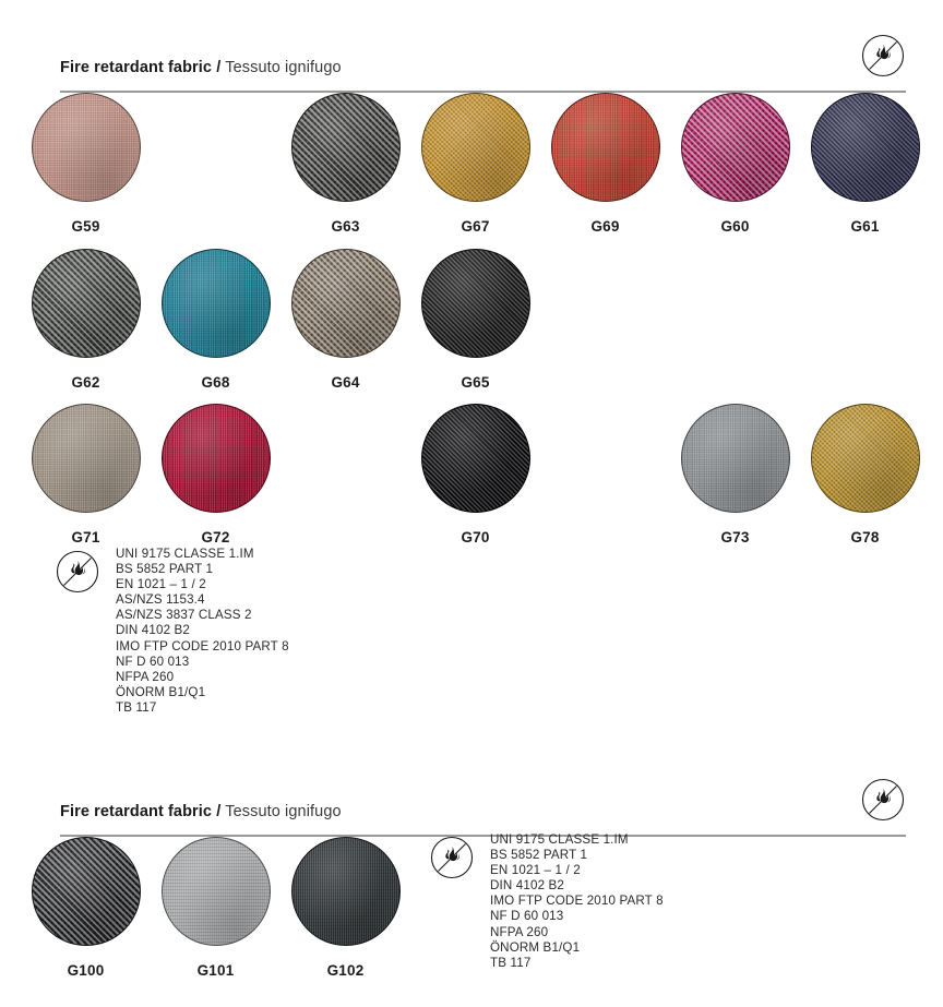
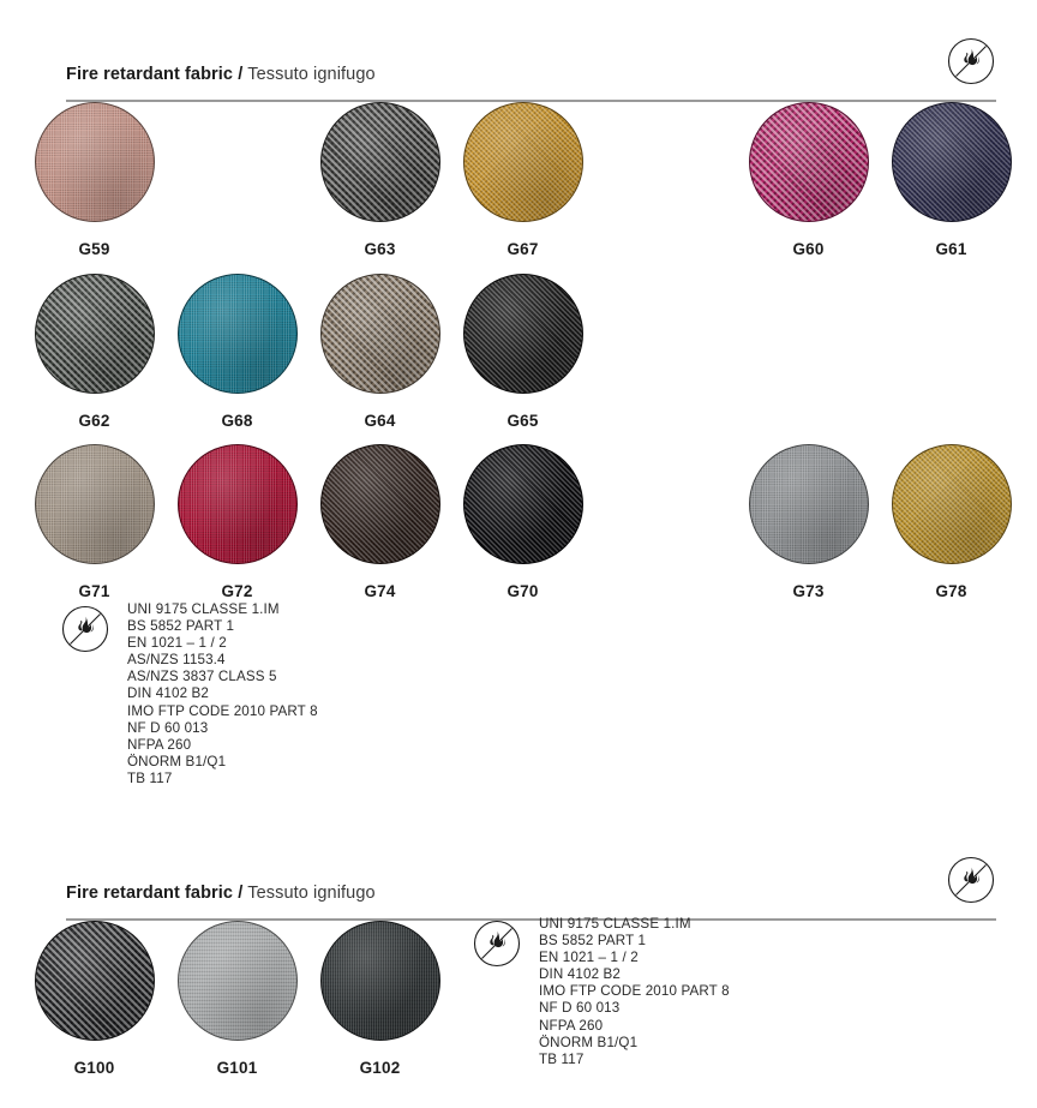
  Fire retardant fabric / Tessuto ignifugo
  G59
  G63
  G67
- G69
  G60
  G61
  G62
  G68
  G64
  G65
  G71
  G72
+ G74
  G70
  G73
  G78
  UNI 9175 CLASSE 1.IM
  BS 5852 PART 1
  EN 1021 – 1 / 2
  AS/NZS 1153.4
- AS/NZS 3837 CLASS 2
+ AS/NZS 3837 CLASS 5
  DIN 4102 B2
  IMO FTP CODE 2010 PART 8
  NF D 60 013
  NFPA 260
  ÖNORM B1/Q1
  TB 117
  Fire retardant fabric / Tessuto ignifugo
  G100
  G101
  G102
  UNI 9175 CLASSE 1.IM
  BS 5852 PART 1
  EN 1021 – 1 / 2
  DIN 4102 B2
  IMO FTP CODE 2010 PART 8
  NF D 60 013
  NFPA 260
  ÖNORM B1/Q1
  TB 117
